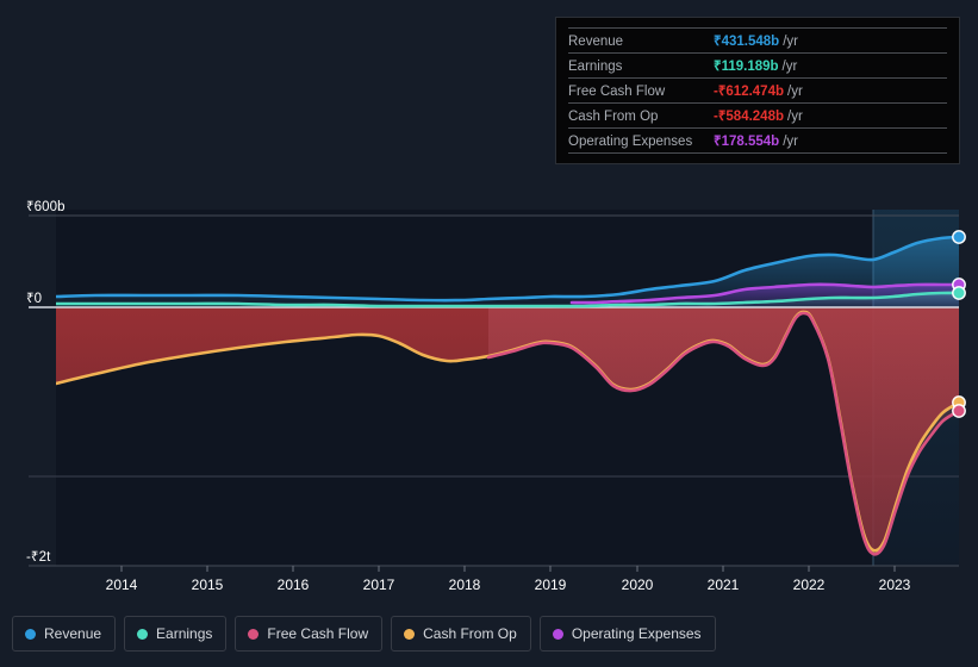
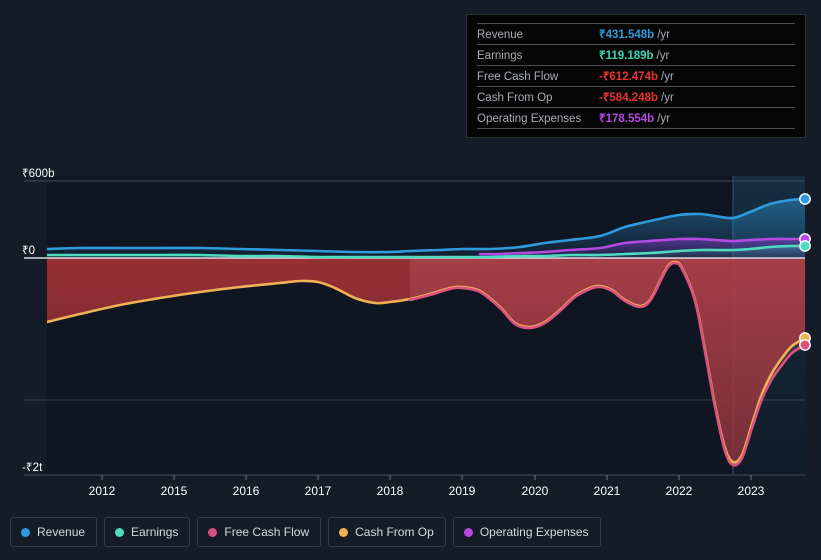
  ₹600b
  ₹0
  -₹2t
- 2014
+ 2012
  2015
  2016
  2017
  2018
  2019
  2020
  2021
  2022
  2023
  Revenue
  ₹431.548b /yr
  Earnings
  ₹119.189b /yr
  Free Cash Flow
  -₹612.474b /yr
  Cash From Op
  -₹584.248b /yr
  Operating Expenses
  ₹178.554b /yr
  Revenue
  Earnings
  Free Cash Flow
  Cash From Op
  Operating Expenses
